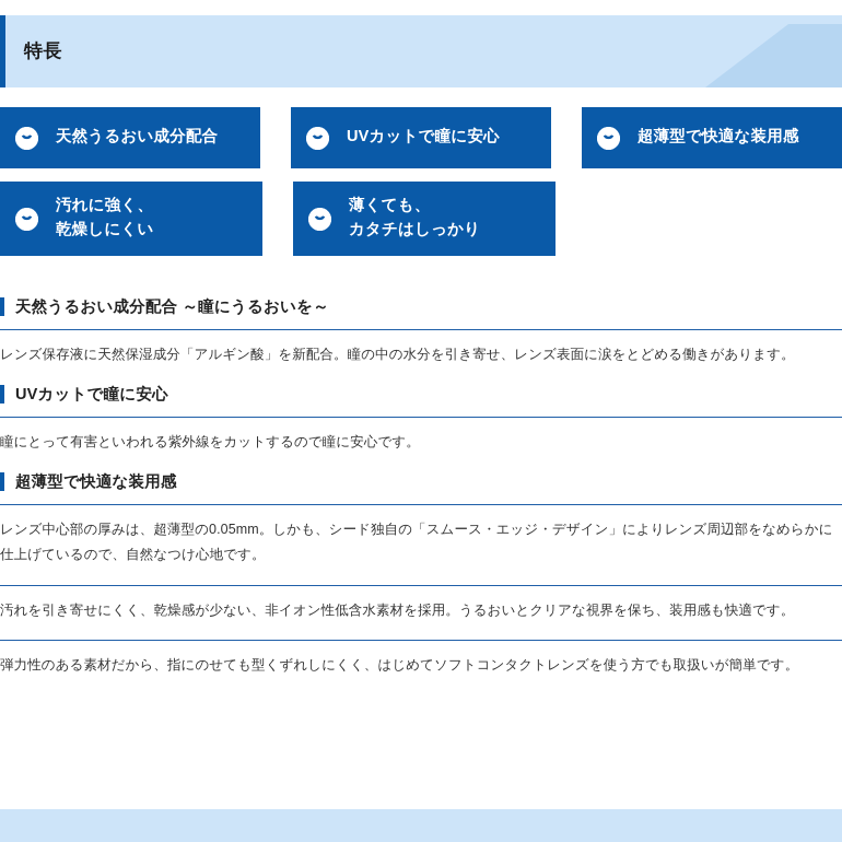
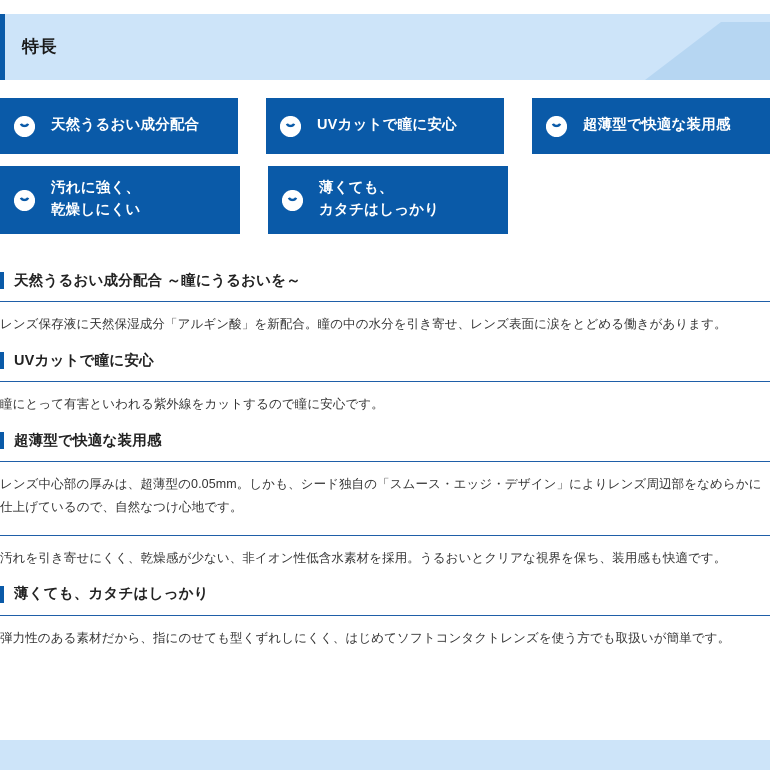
  特長
  天然うるおい成分配合
  UVカットで瞳に安心
  超薄型で快適な装用感
  汚れに強く、
  乾燥しにくい
  薄くても、
  カタチはしっかり
  天然うるおい成分配合 ～瞳にうるおいを～
  レンズ保存液に天然保湿成分「アルギン酸」を新配合。瞳の中の水分を引き寄せ、レンズ表面に涙をとどめる働きがあります。
  UVカットで瞳に安心
  瞳にとって有害といわれる紫外線をカットするので瞳に安心です。
  超薄型で快適な装用感
  レンズ中心部の厚みは、超薄型の0.05mm。しかも、シード独自の「スムース・エッジ・デザイン」によりレンズ周辺部をなめらかに仕上げているので、自然なつけ心地です。
  汚れを引き寄せにくく、乾燥感が少ない、非イオン性低含水素材を採用。うるおいとクリアな視界を保ち、装用感も快適です。
+ 薄くても、カタチはしっかり
  弾力性のある素材だから、指にのせても型くずれしにくく、はじめてソフトコンタクトレンズを使う方でも取扱いが簡単です。
